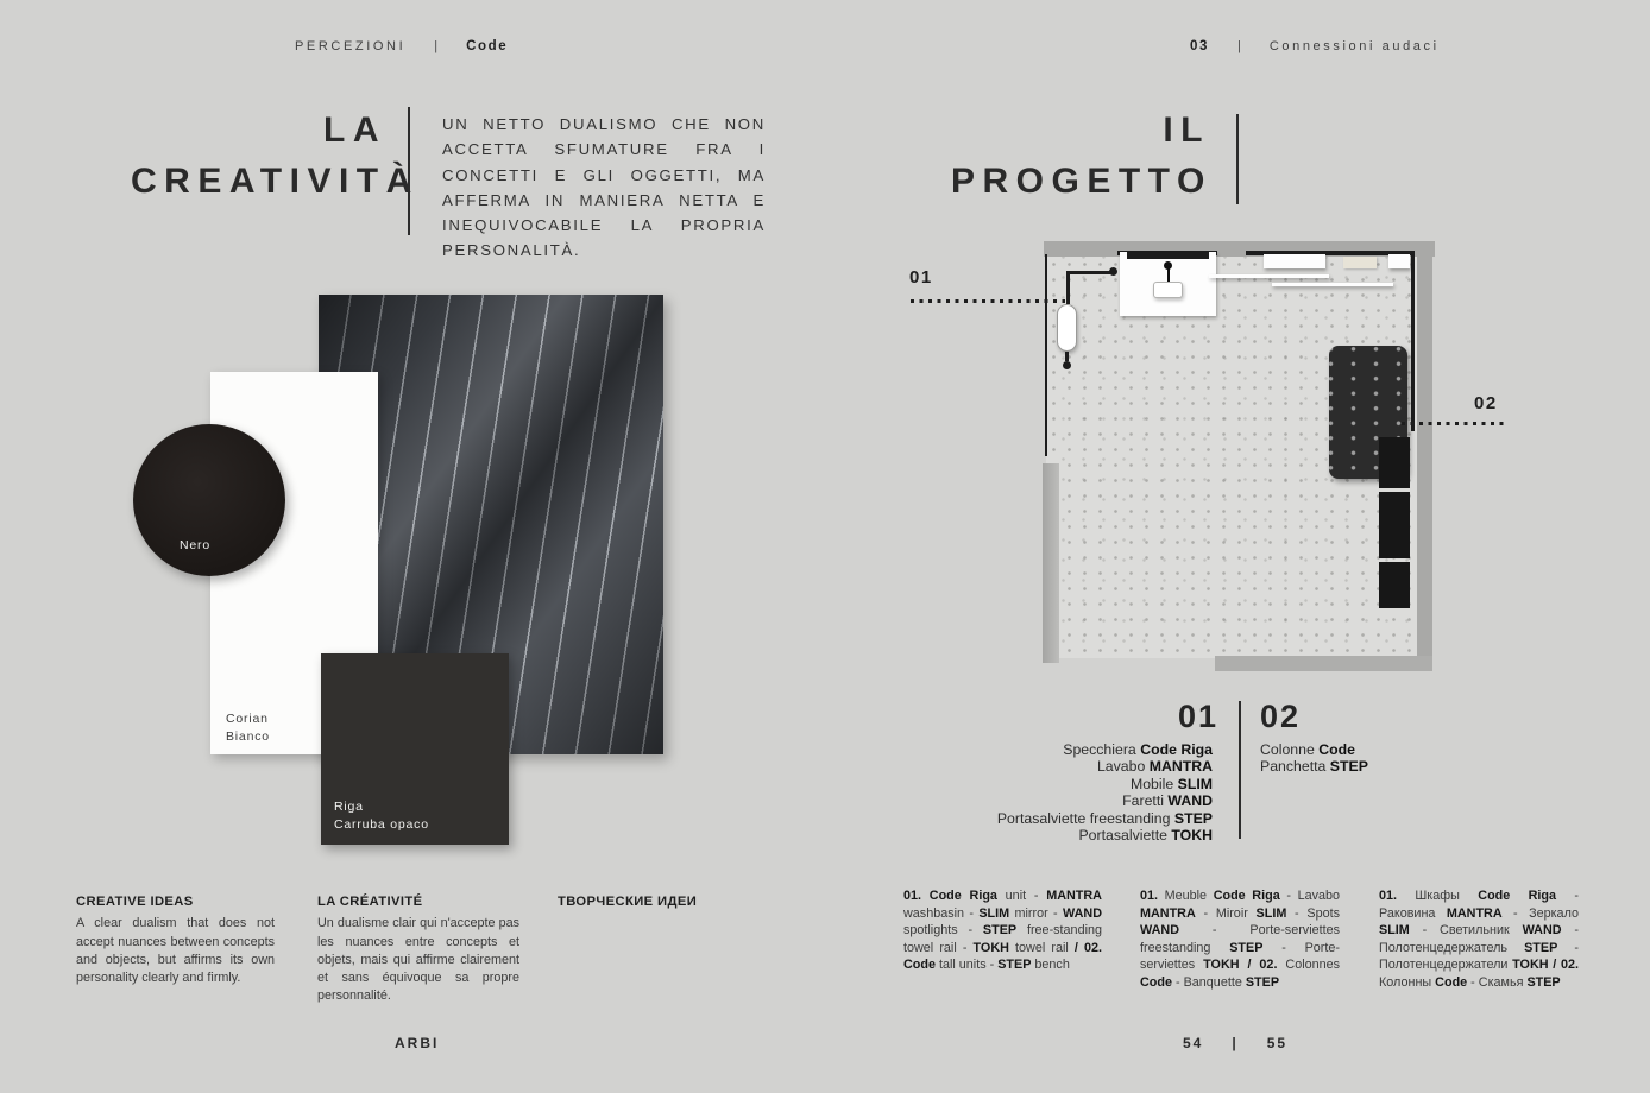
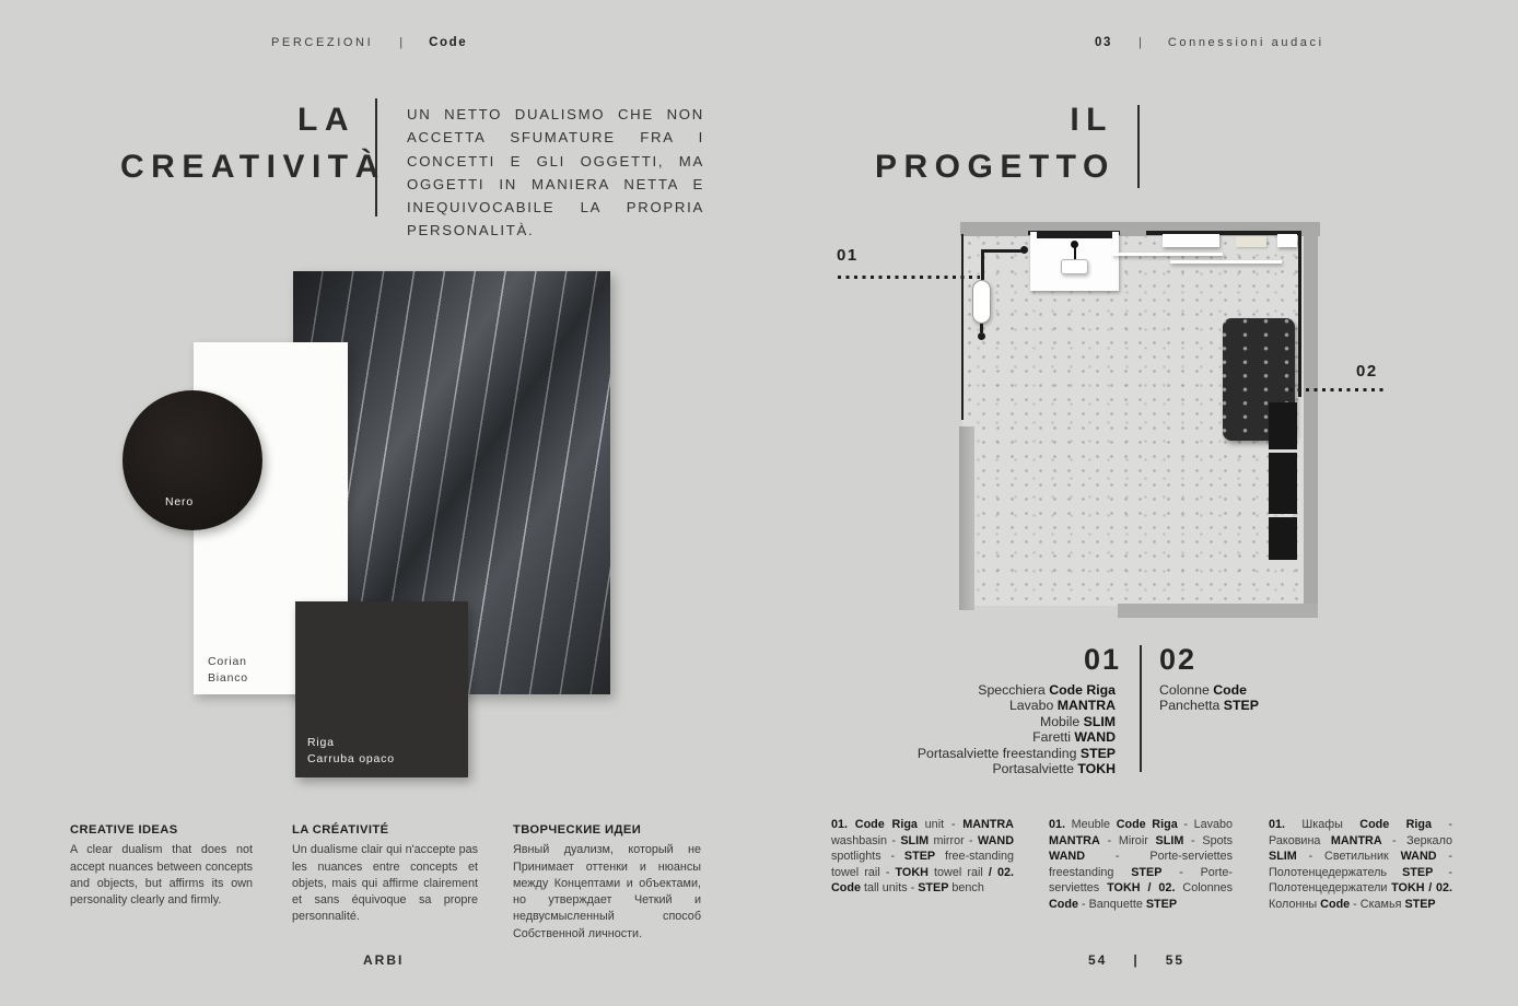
  PERCEZIONI
  |
  Code
  03
  |
  Connessioni audaci
  LA
  CREATIVITÀ
- UN NETTO DUALISMO CHE NON ACCETTA SFUMATURE FRA I CONCETTI E GLI OGGETTI, MA AFFERMA IN MANIERA NETTA E INEQUIVOCABILE LA PROPRIA PERSONALITÀ.
+ UN NETTO DUALISMO CHE NON ACCETTA SFUMATURE FRA I CONCETTI E GLI OGGETTI, MA OGGETTI IN MANIERA NETTA E INEQUIVOCABILE LA PROPRIA PERSONALITÀ.
  Nero
  Corian
  Bianco
  Riga
  Carruba opaco
  CREATIVE IDEAS
  A clear dualism that does not accept nuances between concepts and objects, but affirms its own personality clearly and firmly.
  LA CRÉATIVITÉ
  Un dualisme clair qui n'accepte pas les nuances entre concepts et objets, mais qui affirme clairement et sans équivoque sa propre personnalité.
  ТВОРЧЕСКИЕ ИДЕИ
+ Явный дуализм, который не Принимает оттенки и нюансы между Концептами и объектами, но утверждает Четкий и недвусмысленный способ Собственной личности.
  IL
  PROGETTO
  01
  02
  01
  02
  Specchiera Code Riga
  Lavabo MANTRA
  Mobile SLIM
  Faretti WAND
  Portasalviette freestanding STEP
  Portasalviette TOKH
  Colonne Code
  Panchetta STEP
  01. Code Riga unit - MANTRA washbasin - SLIM mirror - WAND spotlights - STEP free-standing towel rail - TOKH towel rail / 02. Code tall units - STEP bench
  01. Meuble Code Riga - Lavabo MANTRA - Miroir SLIM - Spots WAND - Porte-serviettes freestanding STEP - Porte-serviettes TOKH / 02. Colonnes Code - Banquette STEP
  01. Шкафы Code Riga - Раковина MANTRA - Зеркало SLIM - Светильник WAND - Полотенцедержатель STEP - Полотенцедержатели TOKH / 02. Колонны Code - Скамья STEP
  ARBI
  54
  |
  55
